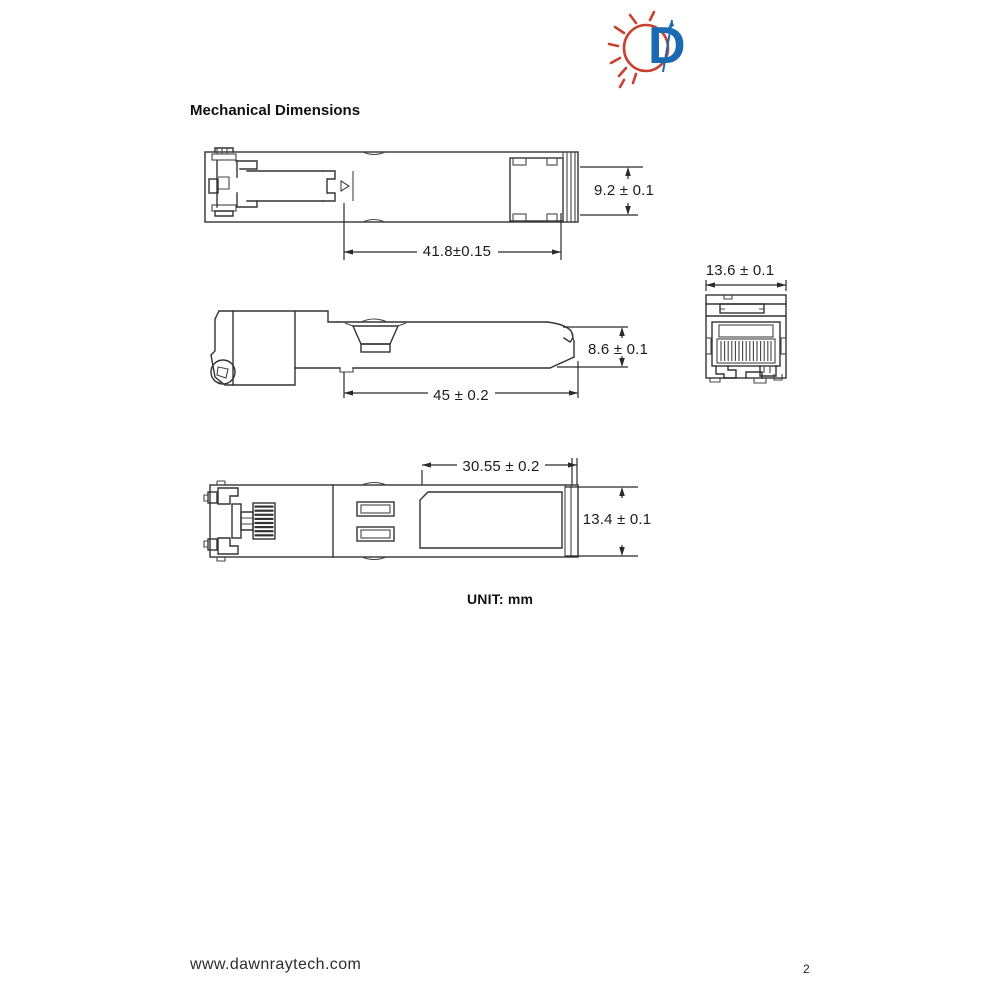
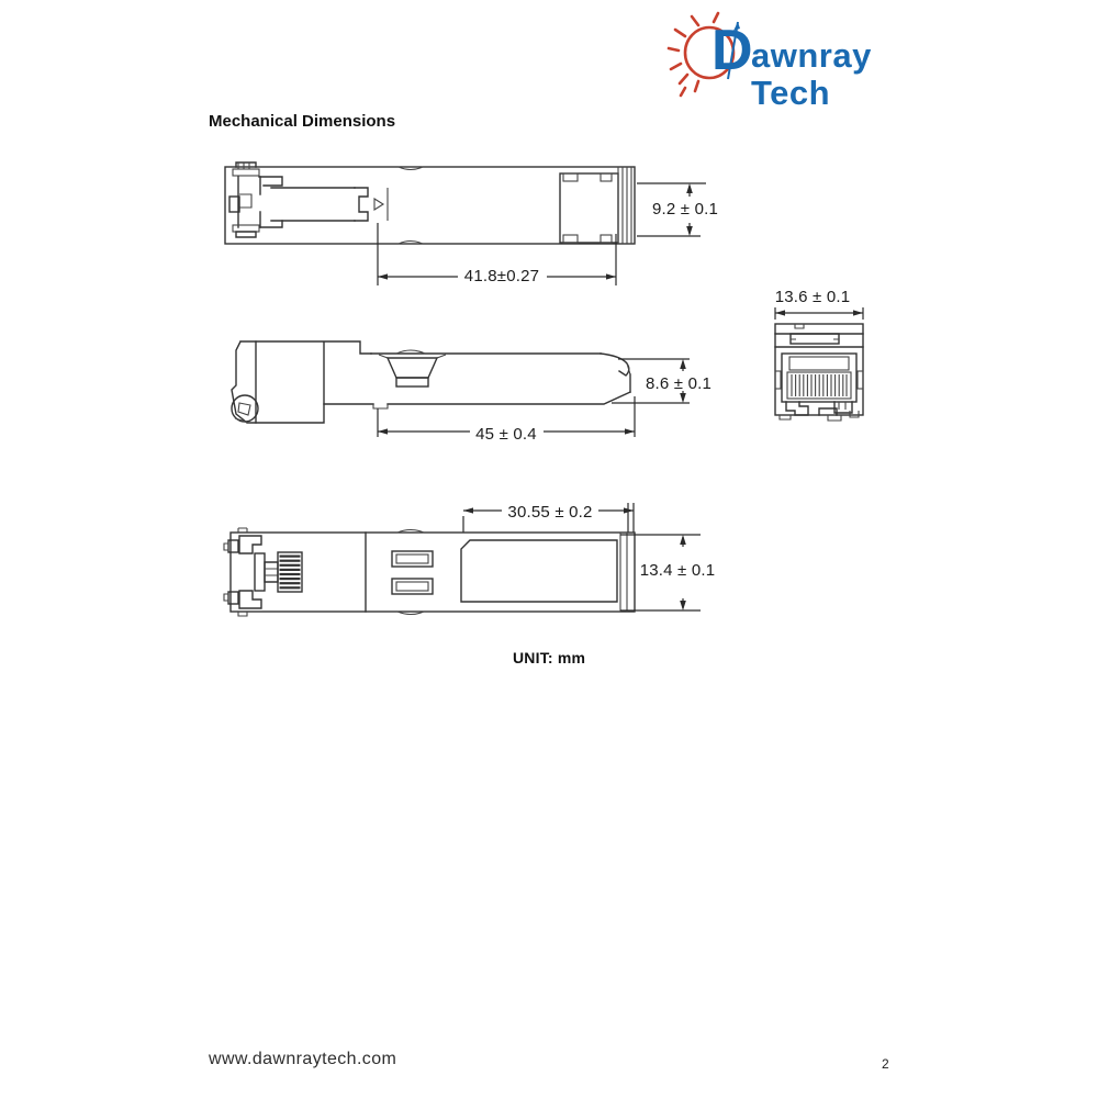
  D
+ awnray Tech
  Mechanical Dimensions
- 41.8±0.15
+ 41.8±0.27
  9.2 ± 0.1
- 45 ± 0.2
+ 45 ± 0.4
  8.6 ± 0.1
  13.6 ± 0.1
  30.55 ± 0.2
  13.4 ± 0.1
  UNIT: mm
  www.dawnraytech.com
  2
